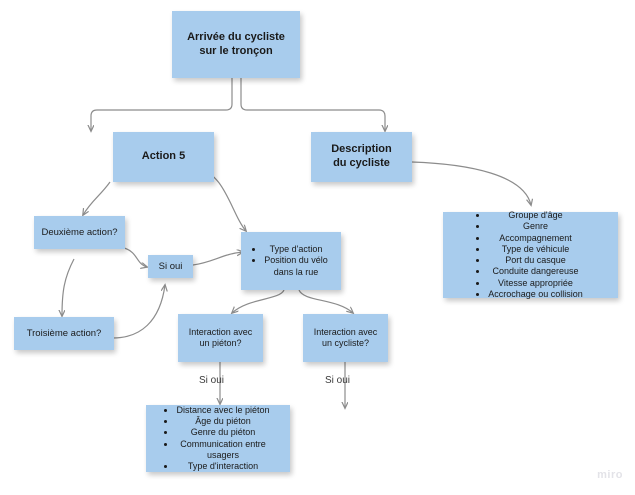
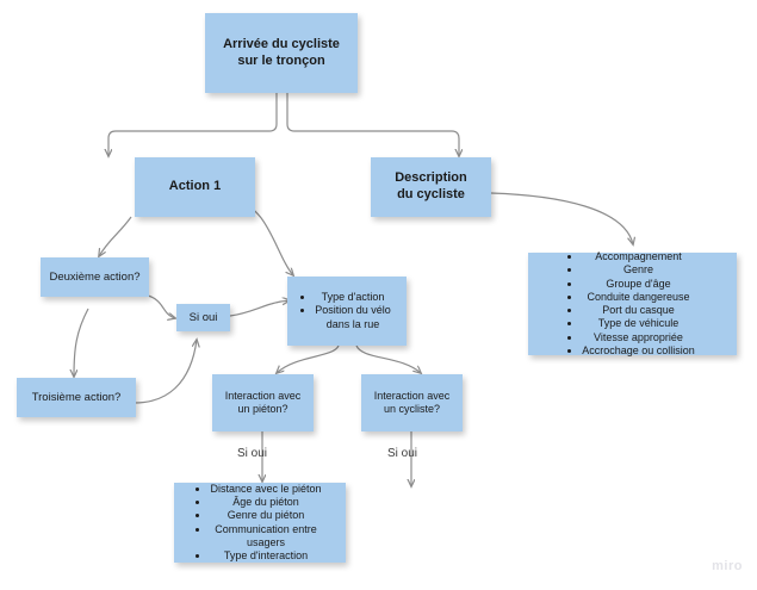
  Arrivée du cycliste
  sur le tronçon
- Action 5
+ Action 1
  Description
  du cycliste
  Deuxième action?
  Troisième action?
  Si oui
  Type d'action
  Position du vélo
  dans la rue
- Groupe d'âge
+ Accompagnement
  Genre
- Accompagnement
+ Groupe d'âge
- Type de véhicule
+ Conduite dangereuse
  Port du casque
- Conduite dangereuse
+ Type de véhicule
  Vitesse appropriée
  Accrochage ou collision
  Interaction avec
  un piéton?
  Interaction avec
  un cycliste?
  Distance avec le piéton
  Âge du piéton
  Genre du piéton
  Communication entre
  usagers
  Type d'interaction
  Si oui
  Si oui
  miro
